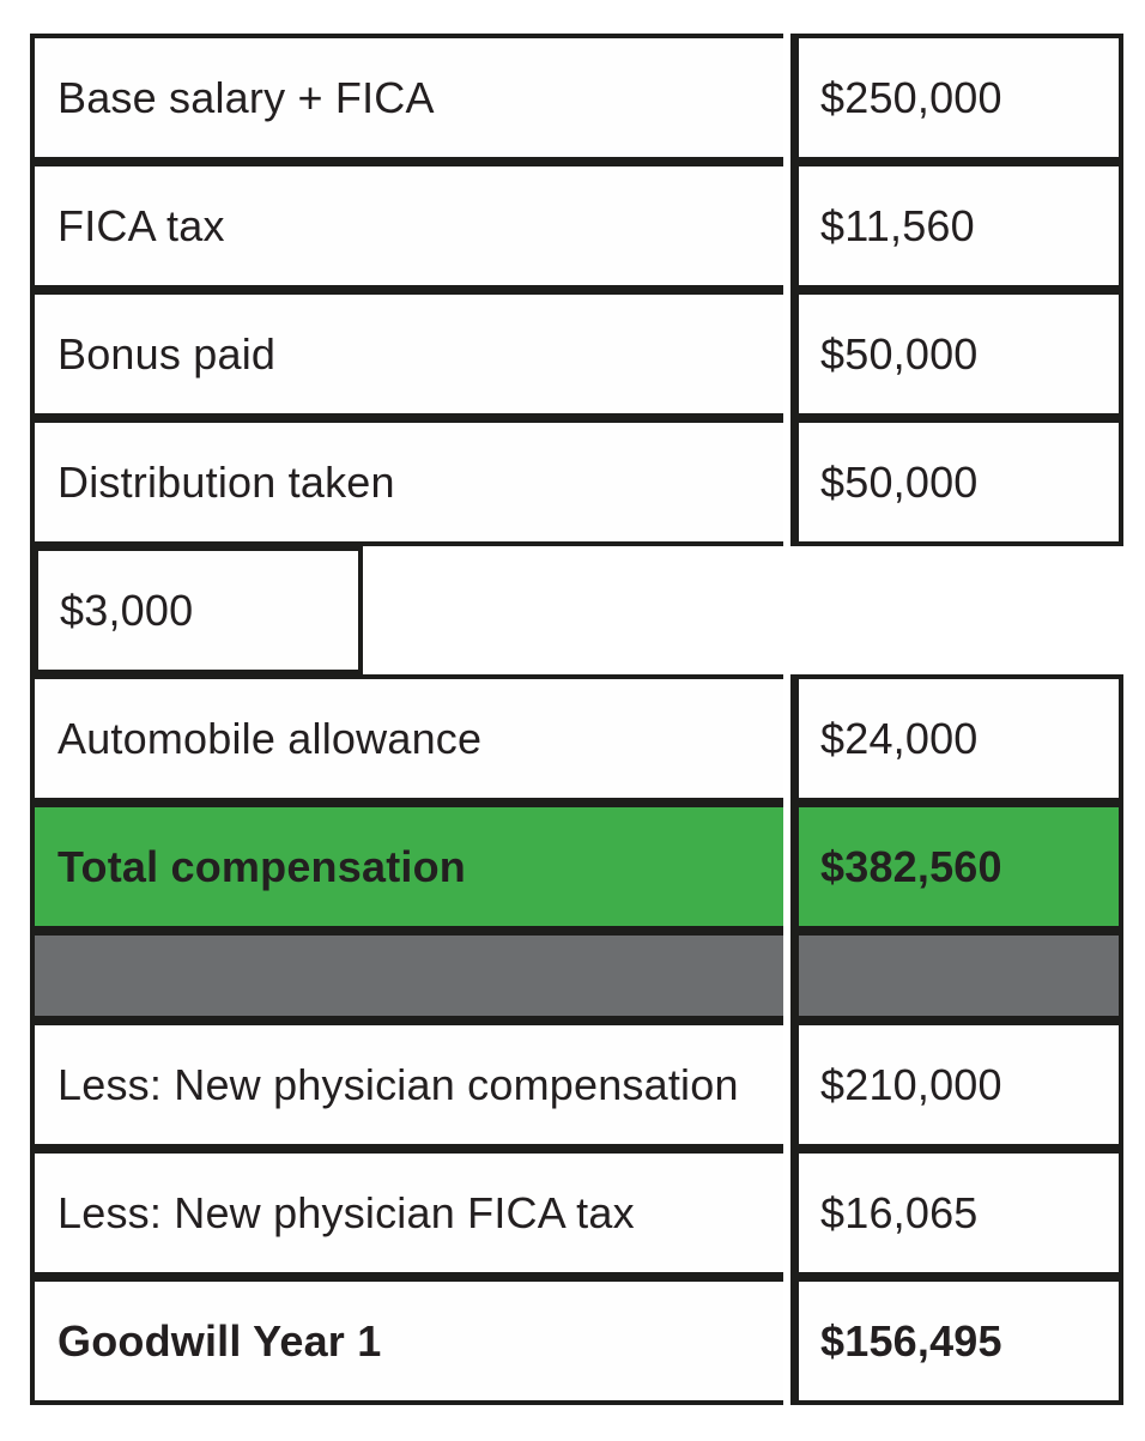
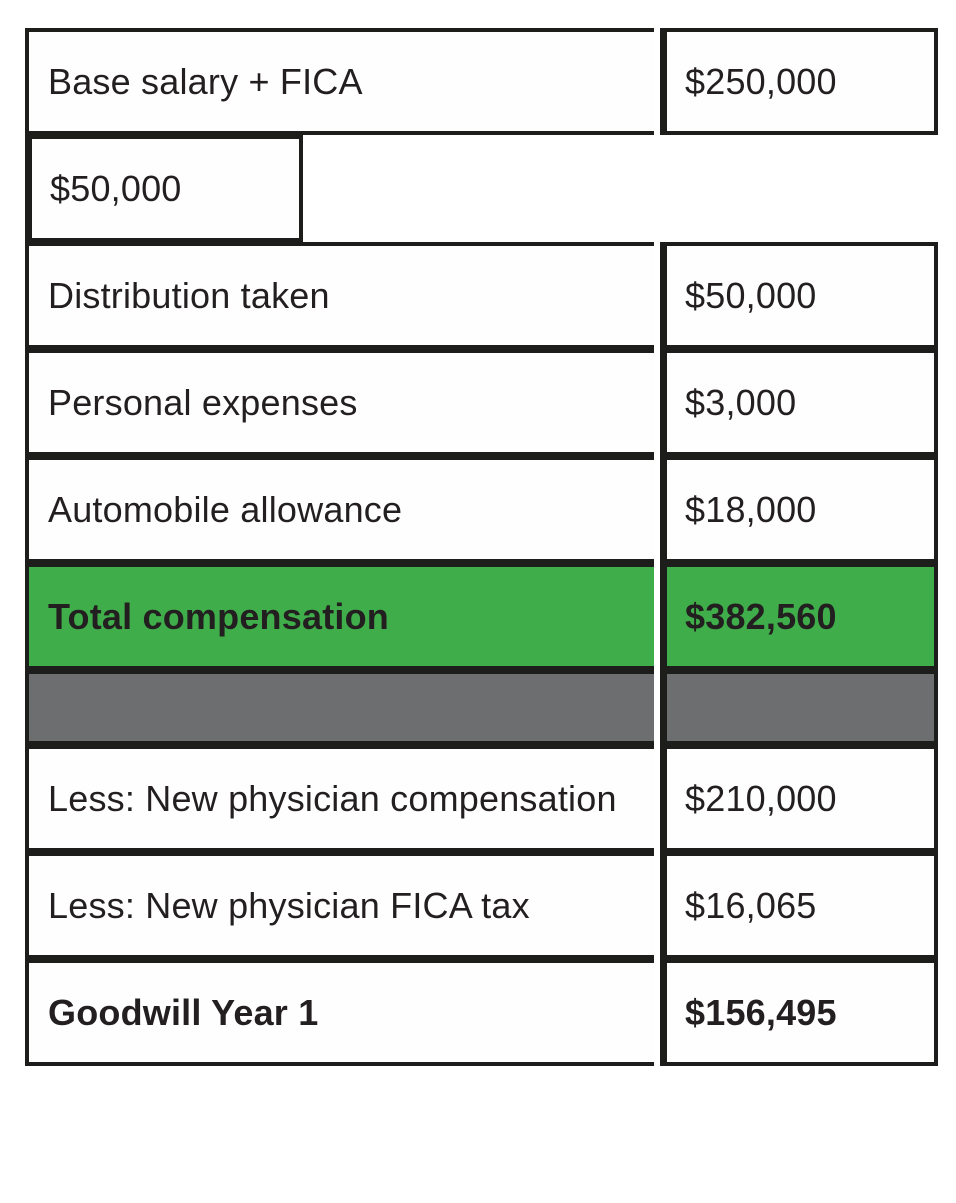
  Base salary + FICA
  $250,000
- FICA tax
- $11,560
- Bonus paid
  $50,000
  Distribution taken
  $50,000
+ Personal expenses
  $3,000
  Automobile allowance
- $24,000
+ $18,000
  Total compensation
  $382,560
  Less: New physician compensation
  $210,000
  Less: New physician FICA tax
  $16,065
  Goodwill Year 1
  $156,495
